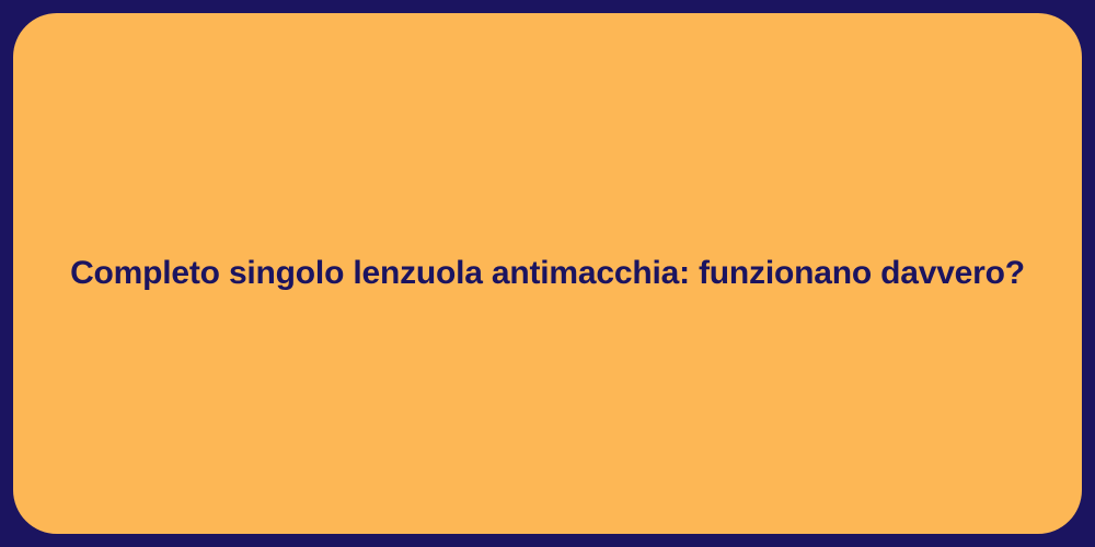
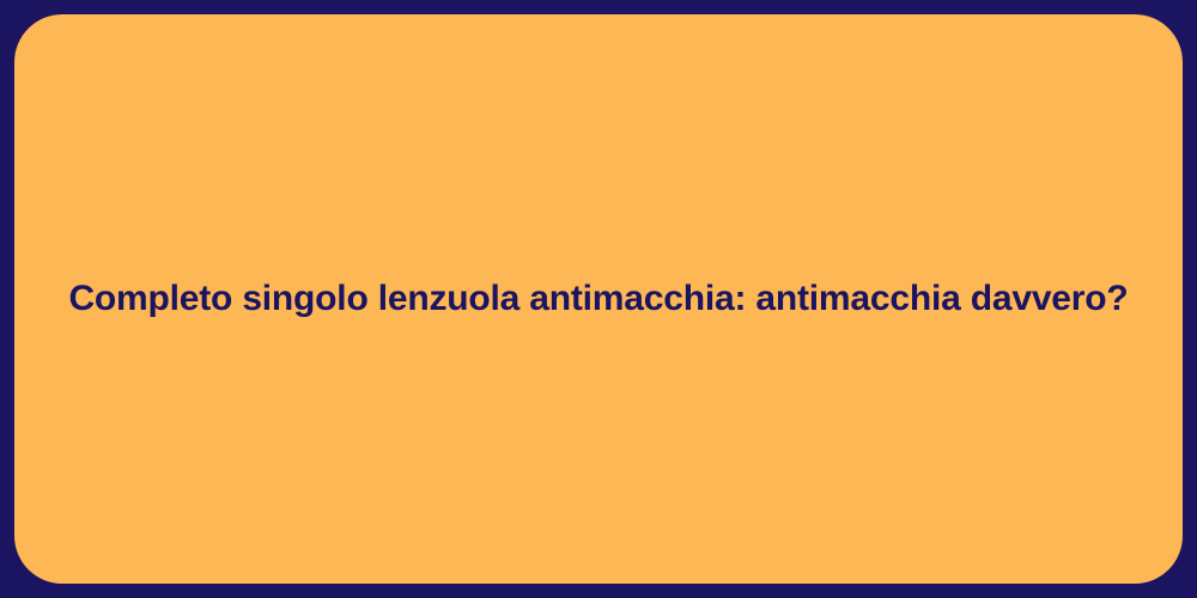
- Completo singolo lenzuola antimacchia: funzionano davvero?
+ Completo singolo lenzuola antimacchia: antimacchia davvero?
